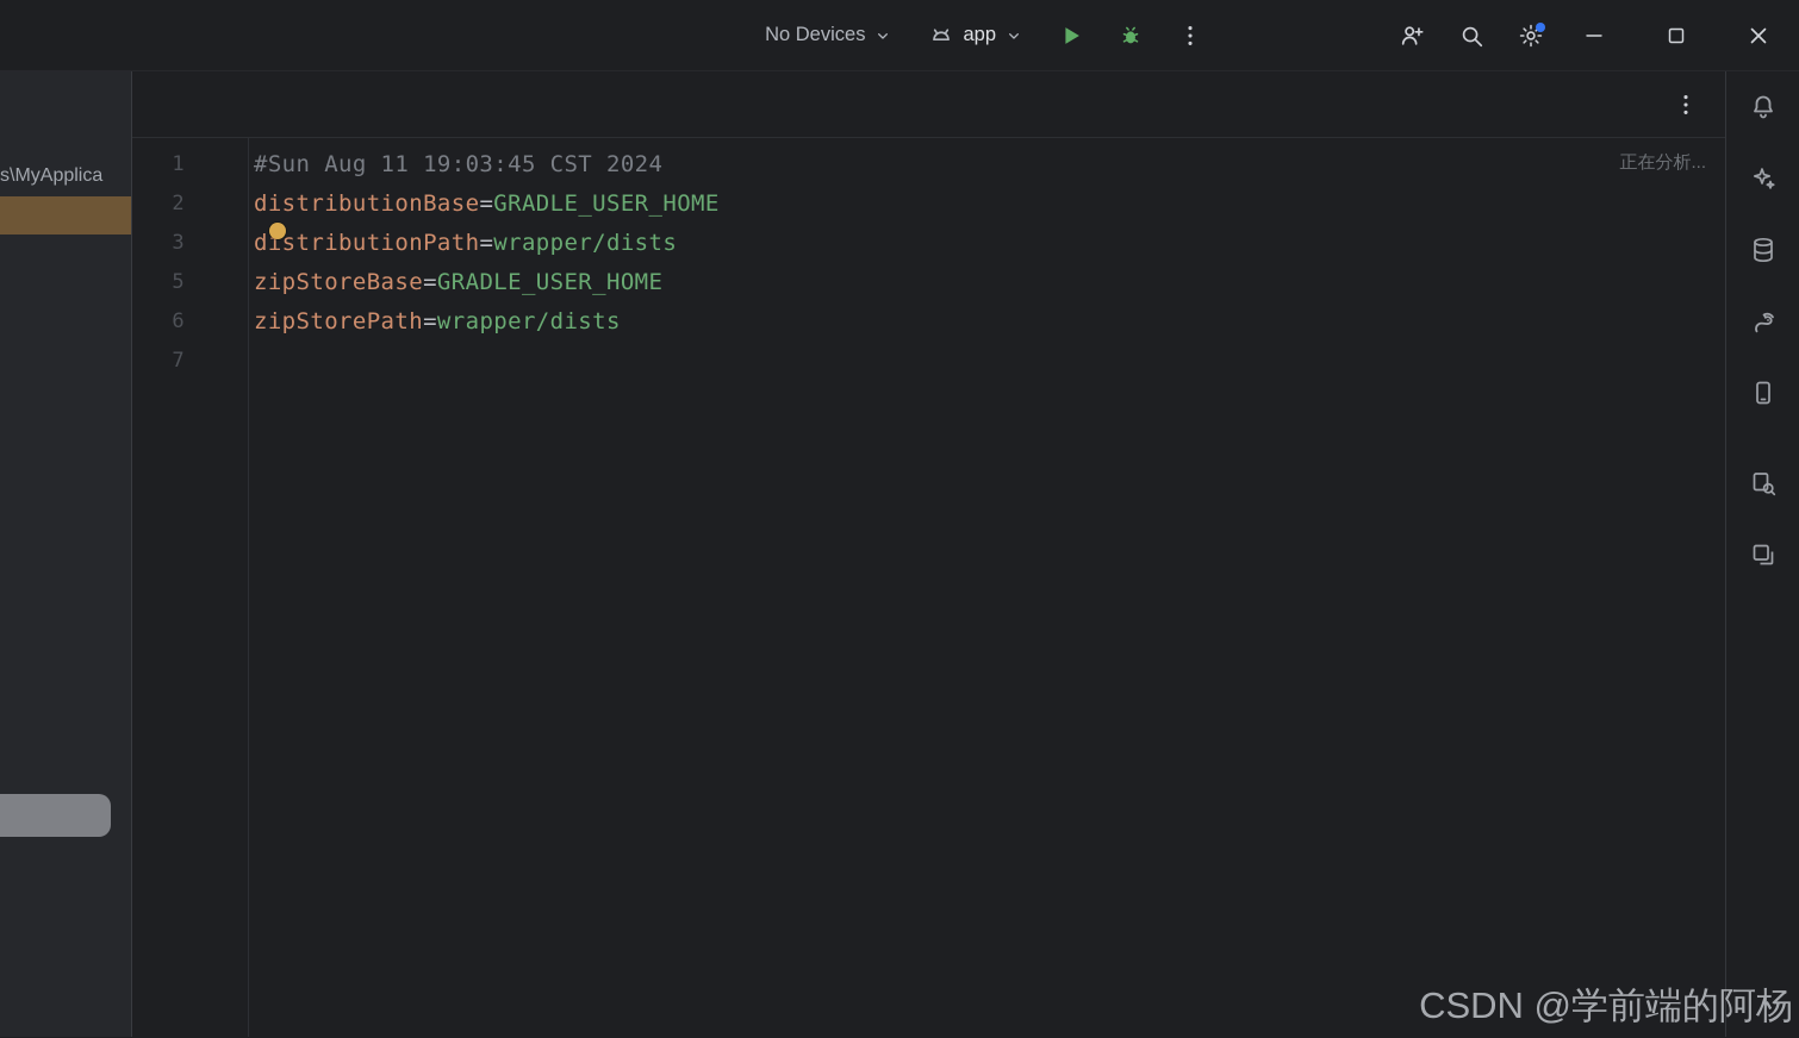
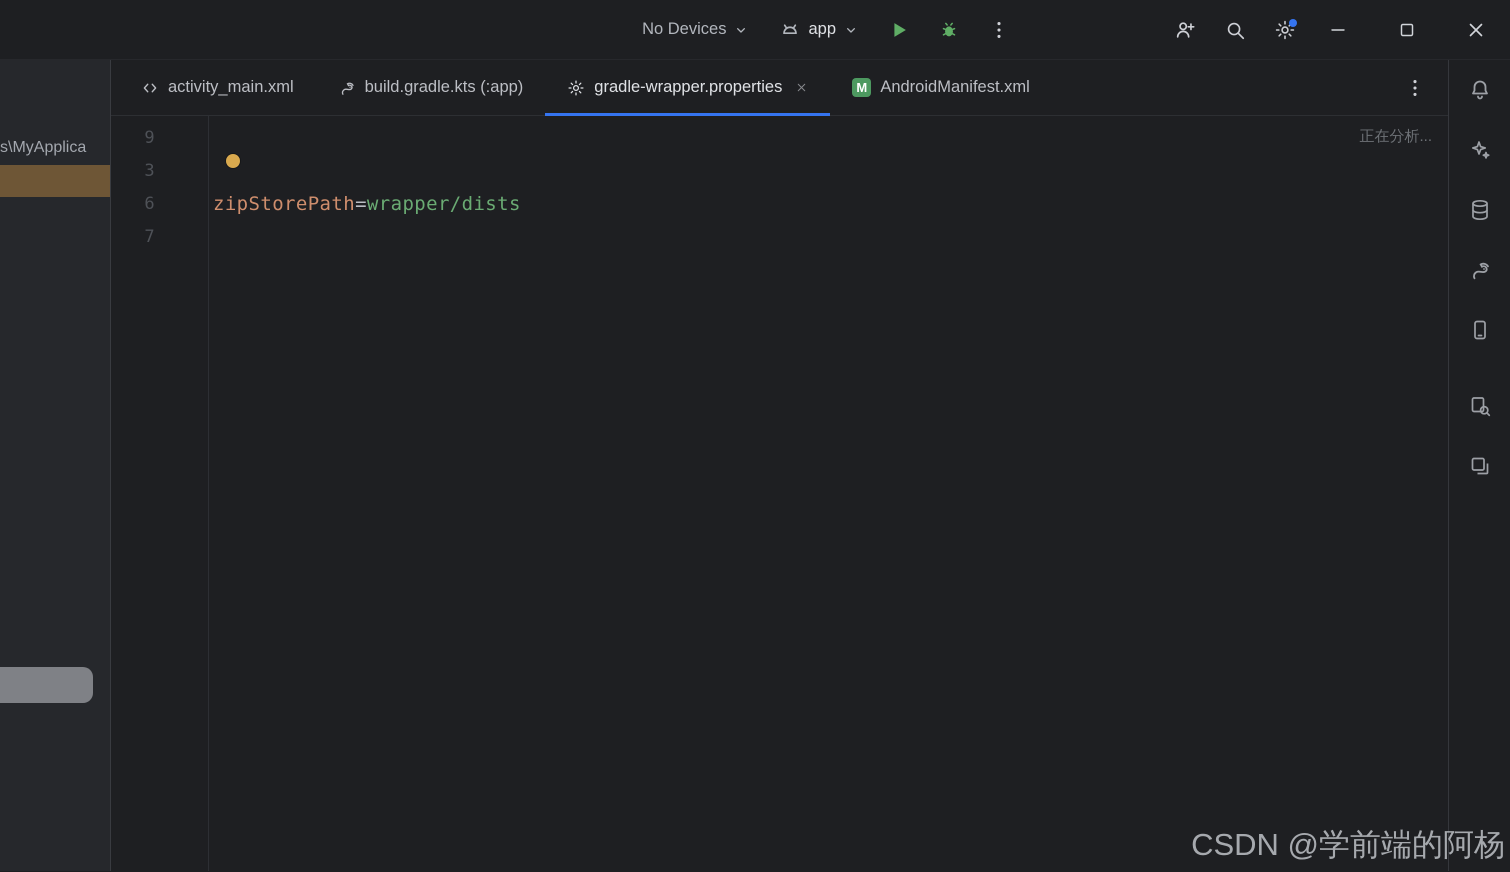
  No Devices
  app
  s\MyApplica
+ activity_main.xml
+ build.gradle.kts (:app)
+ gradle-wrapper.properties
+ M
+ AndroidManifest.xml
- 1
+ 9
- #Sun Aug 11 19:03:45 CST 2024
- 2
- distributionBase=GRADLE_USER_HOME
  3
- distributionPath=wrapper/dists
- 5
- zipStoreBase=GRADLE_USER_HOME
  6
  zipStorePath=wrapper/dists
  7
  正在分析...
  CSDN @学前端的阿杨
